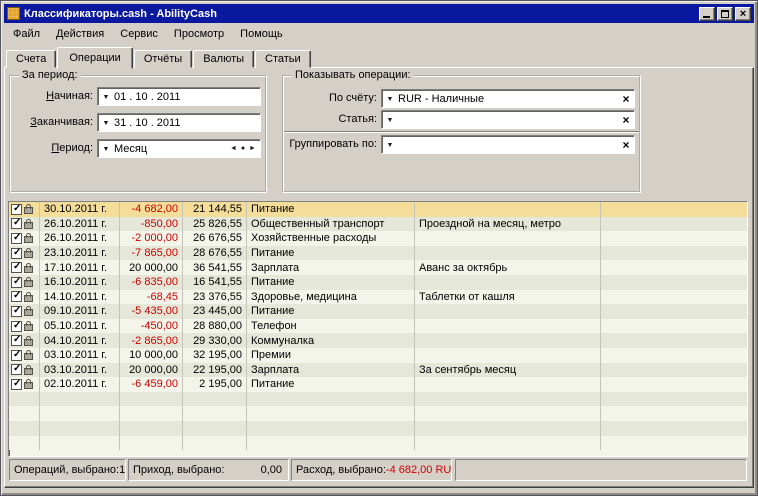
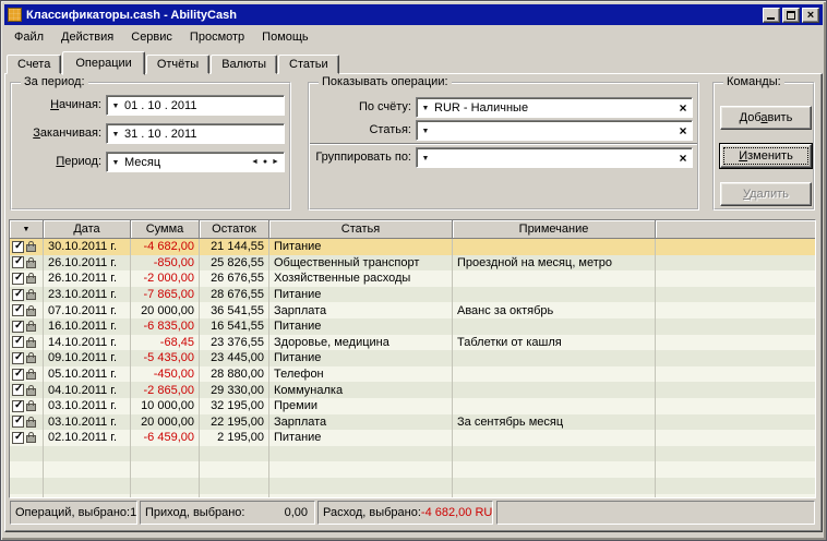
  Классификаторы.cash - AbilityCash
  ×
  Файл
  Действия
  Сервис
  Просмотр
  Помощь
  Счета
  Операции
  Отчёты
  Валюты
  Статьи
  За период:
  Начиная:
  01 . 10 . 2011
  Заканчивая:
  31 . 10 . 2011
  Период:
  Месяц
  Показывать операции:
  По счёту:
  RUR - Наличные
  ×
  Статья:
  ×
  Группировать по:
  ×
+ Команды:
+ Добавить
+ Изменить
+ Удалить
+ Дата
+ Сумма
+ Остаток
+ Статья
+ Примечание
  30.10.2011 г.
  -4 682,00
  21 144,55
  Питание
  26.10.2011 г.
  -850,00
  25 826,55
  Общественный транспорт
  Проездной на месяц, метро
  26.10.2011 г.
  -2 000,00
  26 676,55
  Хозяйственные расходы
  23.10.2011 г.
  -7 865,00
  28 676,55
  Питание
- 17.10.2011 г.
+ 07.10.2011 г.
  20 000,00
  36 541,55
  Зарплата
  Аванс за октябрь
  16.10.2011 г.
  -6 835,00
  16 541,55
  Питание
  14.10.2011 г.
  -68,45
  23 376,55
  Здоровье, медицина
  Таблетки от кашля
  09.10.2011 г.
  -5 435,00
  23 445,00
  Питание
  05.10.2011 г.
  -450,00
  28 880,00
  Телефон
  04.10.2011 г.
  -2 865,00
  29 330,00
  Коммуналка
  03.10.2011 г.
  10 000,00
  32 195,00
  Премии
  03.10.2011 г.
  20 000,00
  22 195,00
  Зарплата
  За сентябрь месяц
  02.10.2011 г.
  -6 459,00
  2 195,00
  Питание
  Операций, выбрано:
  1
  Приход, выбрано:
  0,00
  Расход, выбрано:
  -4 682,00 RU
